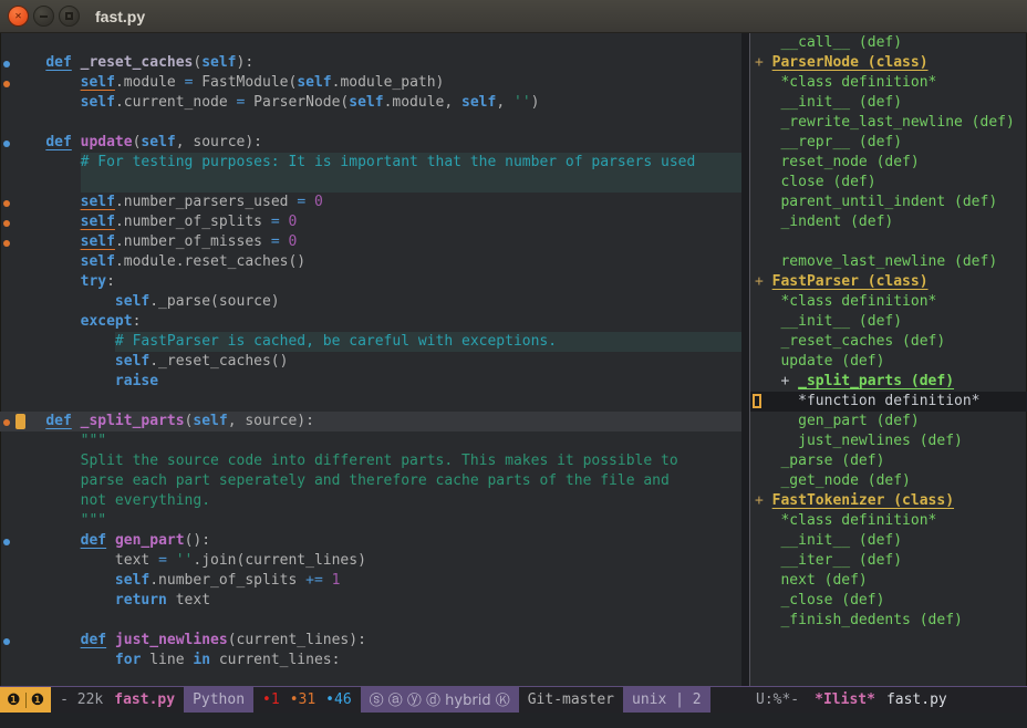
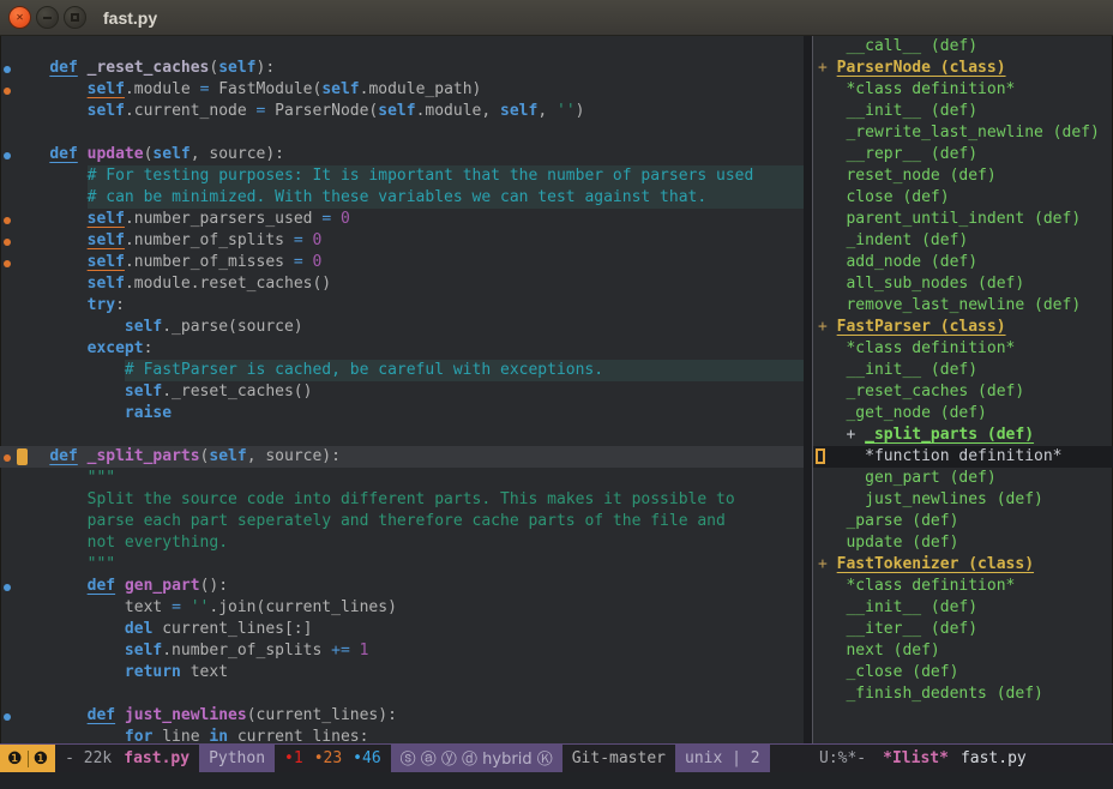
  ✕
  fast.py
  def
  _reset_caches
  (
  self
  ):
  self
  .module
  =
  FastModule(
  self
  .module_path)
  self
  .current_node
  =
  ParserNode(
  self
  .module,
  self
  ,
  ''
  )
  def
  update
  (
  self
  , source):
  # For testing purposes: It is important that the number of parsers used
+ # can be minimized. With these variables we can test against that.
  self
  .number_parsers_used
  =
  0
  self
  .number_of_splits
  =
  0
  self
  .number_of_misses
  =
  0
  self
  .module.reset_caches()
  try
  :
  self
  ._parse(source)
  except
  :
  # FastParser is cached, be careful with exceptions.
  self
  ._reset_caches()
  raise
  def
  _split_parts
  (
  self
  , source):
  """
  Split the source code into different parts. This makes it possible to
  parse each part seperately and therefore cache parts of the file and
  not everything.
  """
  def
  gen_part
  ():
  text
  =
  ''
  .join(current_lines)
+ del
+ current_lines[:]
  self
  .number_of_splits
  +=
  1
  return
  text
  def
  just_newlines
  (current_lines):
  for
  line
  in
  current_lines:
  __call__ (def)
  +
  ParserNode (class)
  *class definition*
  __init__ (def)
  _rewrite_last_newline (def)
  __repr__ (def)
  reset_node (def)
  close (def)
  parent_until_indent (def)
  _indent (def)
+ add_node (def)
+ all_sub_nodes (def)
  remove_last_newline (def)
  +
  FastParser (class)
  *class definition*
  __init__ (def)
  _reset_caches (def)
- update (def)
+ _get_node (def)
  +
  _split_parts (def)
  *function definition*
  gen_part (def)
  just_newlines (def)
  _parse (def)
- _get_node (def)
+ update (def)
  +
  FastTokenizer (class)
  *class definition*
  __init__ (def)
  __iter__ (def)
  next (def)
  _close (def)
  _finish_dedents (def)
  ❶
  ❶
  - 22k
  fast.py
  Python
  •1
- •31
+ •23
  •46
  ⓢ ⓐ ⓨ ⓓ hybrid Ⓚ
  Git-master
  unix | 2
  U:%*-
  *Ilist*
  fast.py
